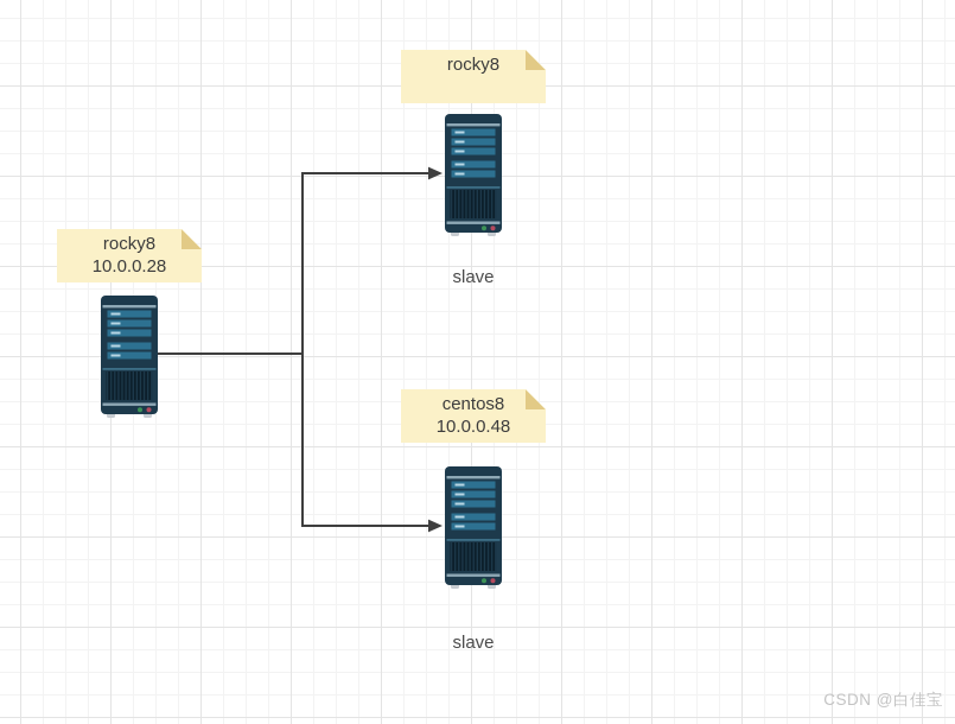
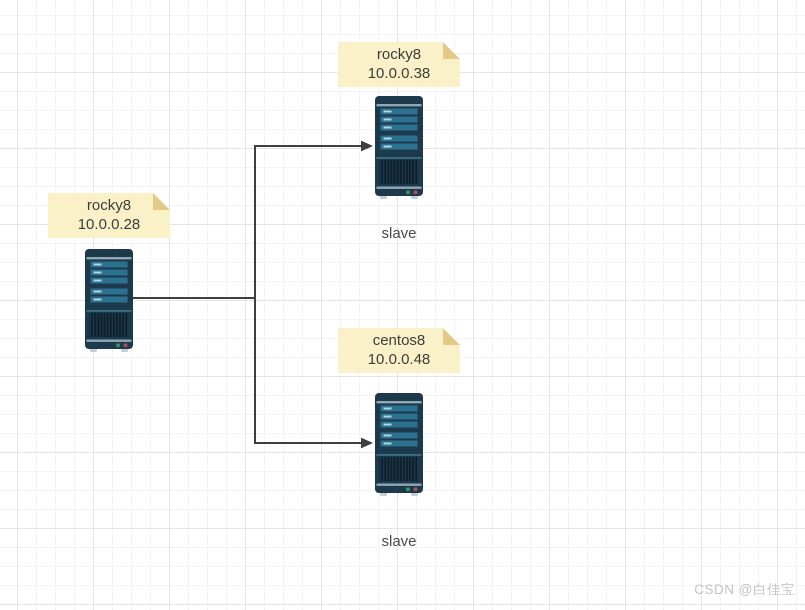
  rocky8
+ 10.0.0.38
  slave
  rocky8
  10.0.0.28
  centos8
  10.0.0.48
  slave
  CSDN @白佳宝
